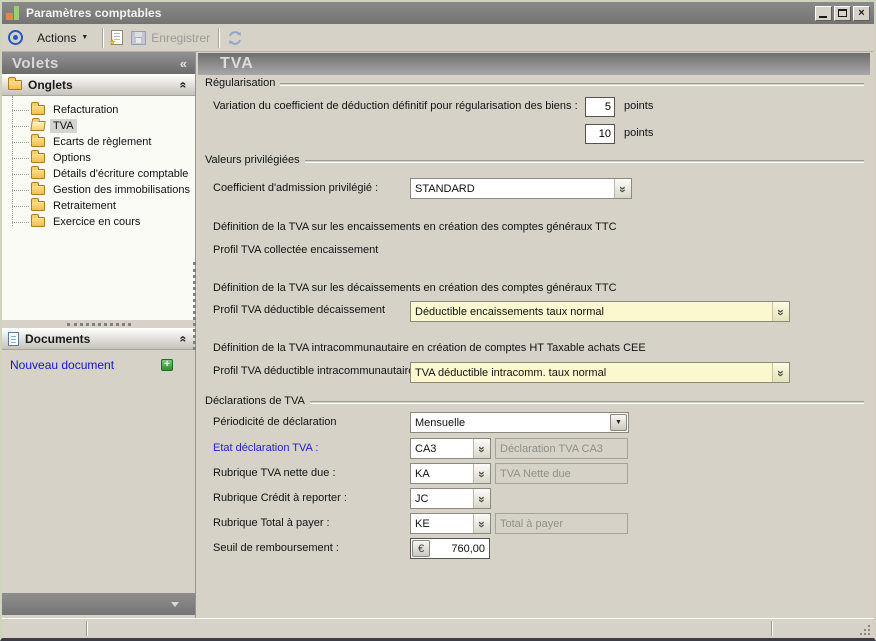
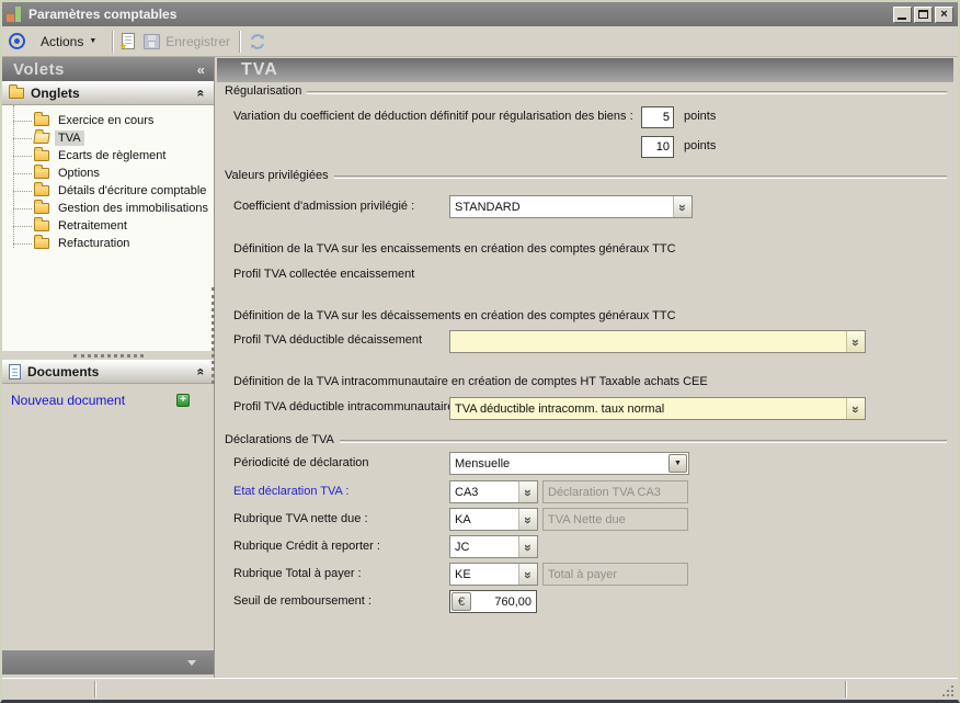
  Paramètres comptables
  ×
  Actions
  Enregistrer
  Volets
  «
  Onglets
- Refacturation
+ Exercice en cours
  TVA
  Ecarts de règlement
  Options
  Détails d'écriture comptable
  Gestion des immobilisations
  Retraitement
- Exercice en cours
+ Refacturation
  Documents
  Nouveau document
  +
  TVA
  Régularisation
  Variation du coefficient de déduction définitif pour régularisation des biens :
  5
  points
  10
  points
  Valeurs privilégiées
  Coefficient d'admission privilégié :
  STANDARD
  Définition de la TVA sur les encaissements en création des comptes généraux TTC
  Profil TVA collectée encaissement
  Définition de la TVA sur les décaissements en création des comptes généraux TTC
  Profil TVA déductible décaissement
- Déductible encaissements taux normal
  Définition de la TVA intracommunautaire en création de comptes HT Taxable achats CEE
  Profil TVA déductible intracommunautair
  TVA déductible intracomm. taux normal
  Déclarations de TVA
  Périodicité de déclaration
  Mensuelle
  Etat déclaration TVA :
  CA3
  Déclaration TVA CA3
  Rubrique TVA nette due :
  KA
  TVA Nette due
  Rubrique Crédit à reporter :
  JC
  Rubrique Total à payer :
  KE
  Total à payer
  Seuil de remboursement :
  €
  760,00
